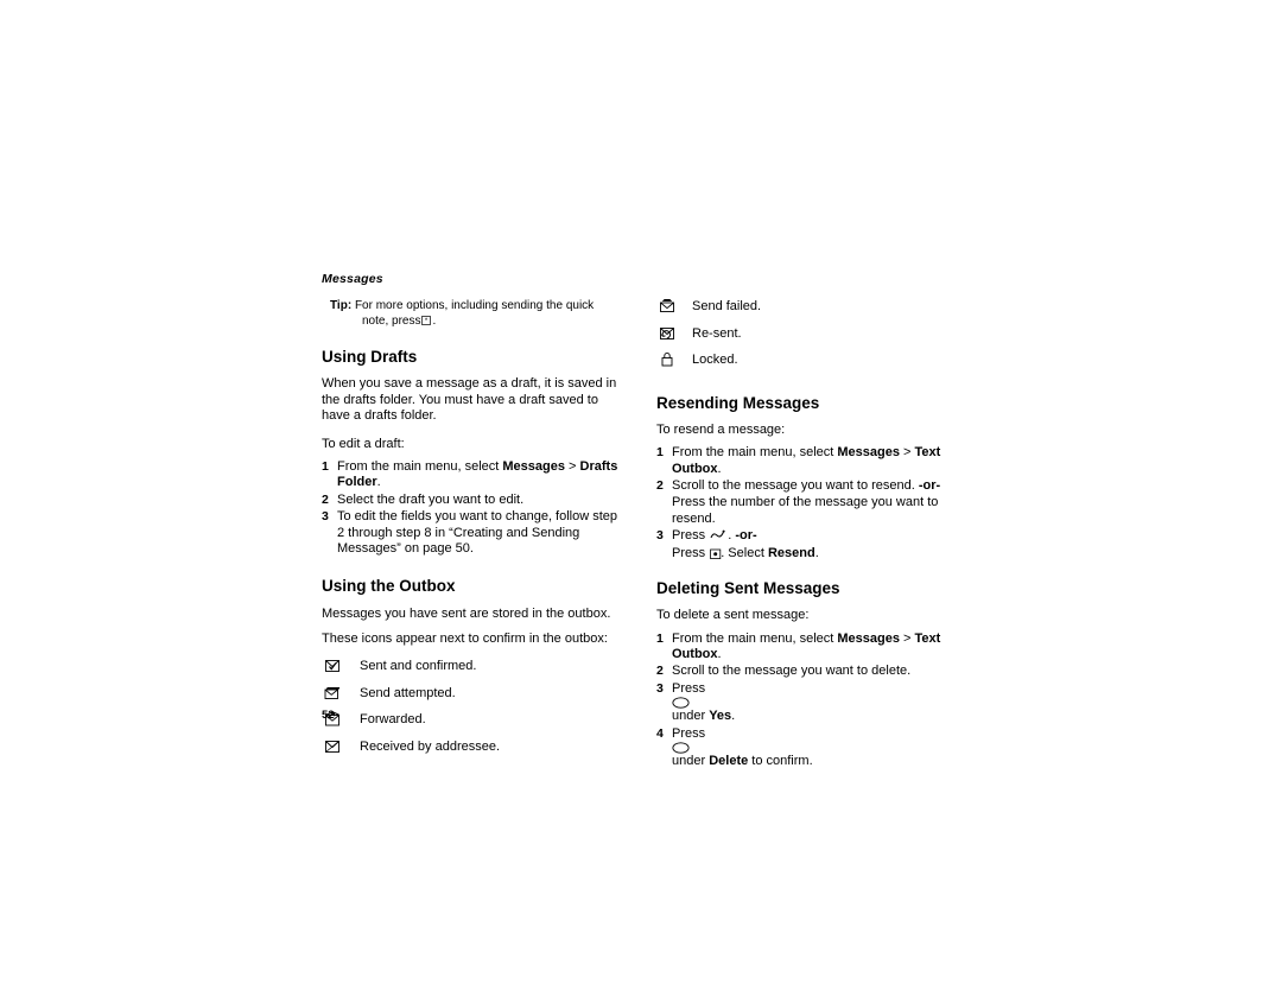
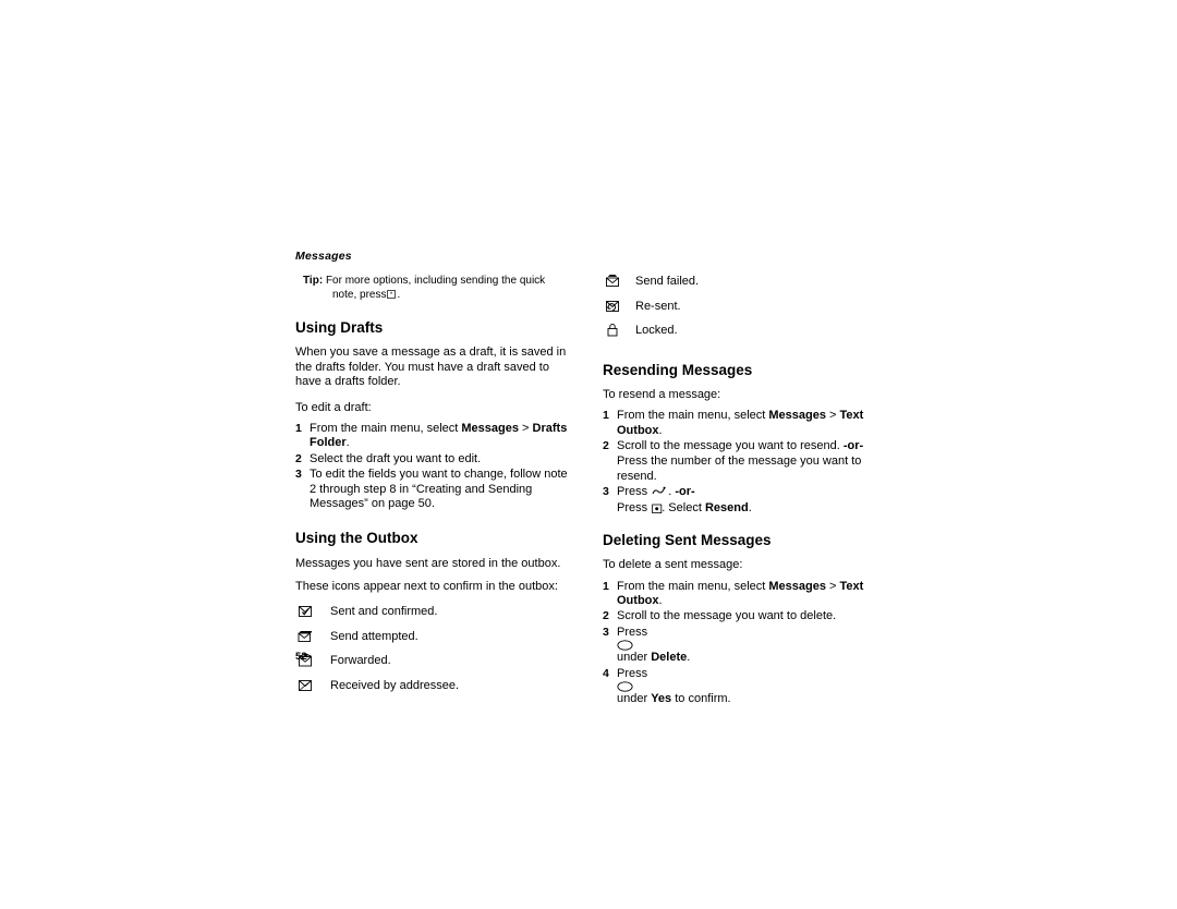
  Messages
  Tip: For more options, including sending the quick
  note, press
  .
  Using Drafts
  When you save a message as a draft, it is saved in the drafts folder. You must have a draft saved to have a drafts folder.
  To edit a draft:
  1
  From the main menu, select Messages > Drafts Folder.
  2
  Select the draft you want to edit.
  3
- To edit the fields you want to change, follow step 2 through step 8 in “Creating and Sending Messages” on page 50.
+ To edit the fields you want to change, follow note 2 through step 8 in “Creating and Sending Messages” on page 50.
  Using the Outbox
  Messages you have sent are stored in the outbox.
  These icons appear next to confirm in the outbox:
  Sent and confirmed.
  Send attempted.
  Forwarded.
  Received by addressee.
  Send failed.
  Re-sent.
  Locked.
  Resending Messages
  To resend a message:
  1
  From the main menu, select Messages > Text Outbox.
  2
  Scroll to the message you want to resend. -or-
  Press the number of the message you want to resend.
  3
  Press . -or-
  Press . Select Resend.
  Deleting Sent Messages
  To delete a sent message:
  1
  From the main menu, select Messages > Text Outbox.
  2
  Scroll to the message you want to delete.
  3
- Press under Yes.
+ Press under Delete.
  4
- Press under Delete to confirm.
+ Press under Yes to confirm.
  52
